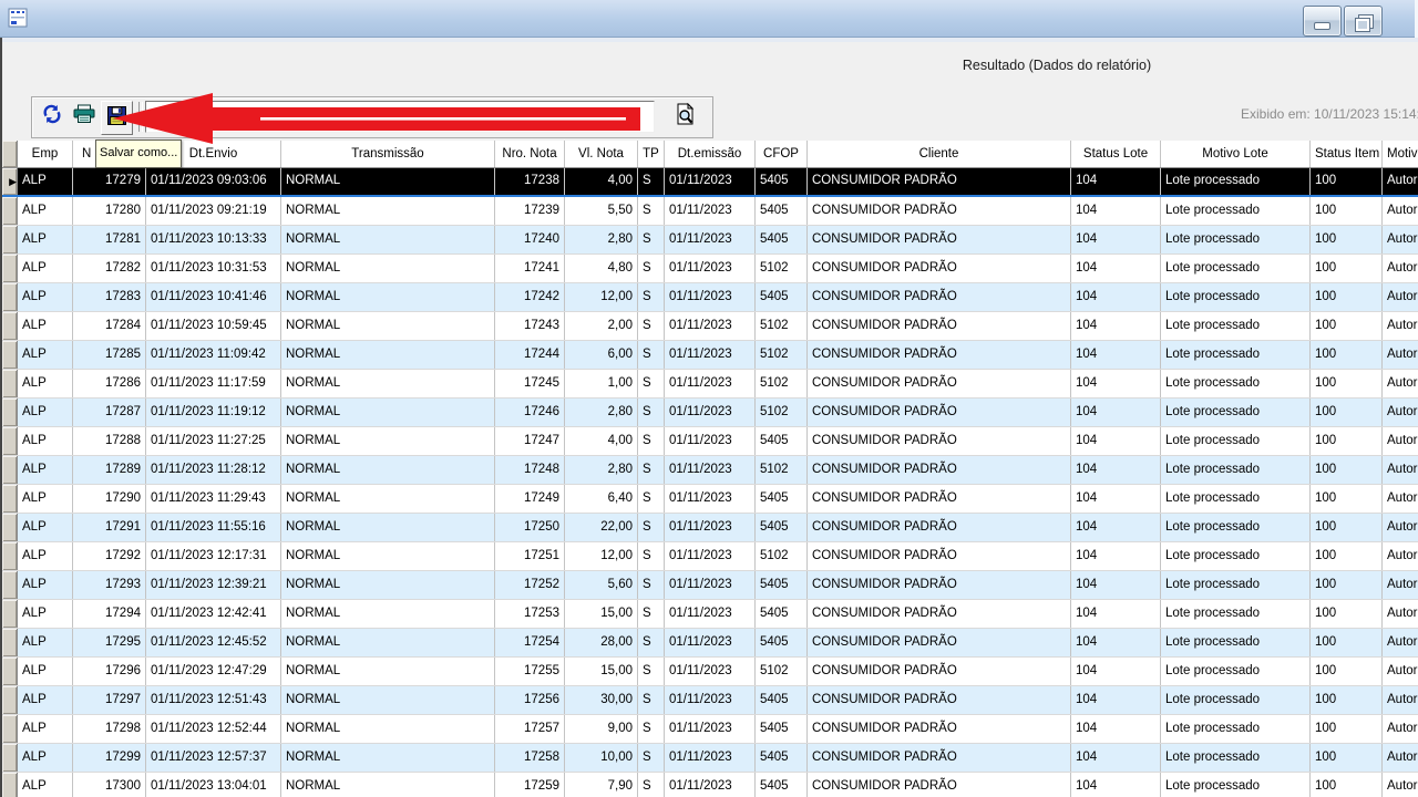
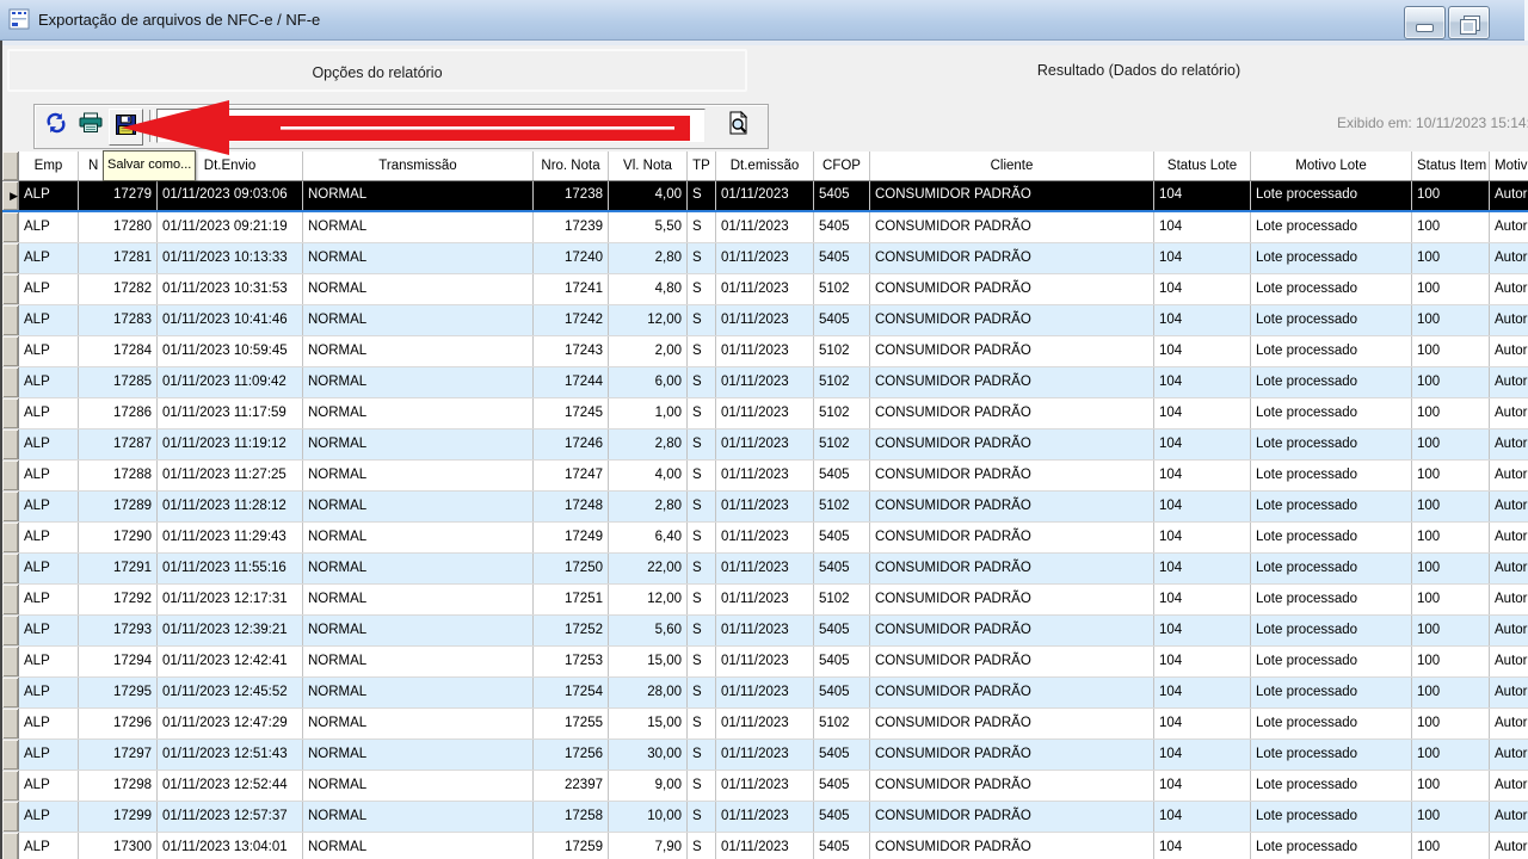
+ Exportação de arquivos de NFC-e / NF-e
+ Opções do relatório
  Resultado (Dados do relatório)
  Exibido em: 10/11/2023 15:14
  Salvar como...
  Emp
  N
  Dt.Envio
  Transmissão
  Nro. Nota
  Vl. Nota
  TP
  Dt.emissão
  CFOP
  Cliente
  Status Lote
  Motivo Lote
  Status Item
  Motiv
  ▶
  ALP
  17279
  01/11/2023 09:03:06
  NORMAL
  17238
  4,00
  S
  01/11/2023
  5405
  CONSUMIDOR PADRÃO
  104
  Lote processado
  100
  Autor
  ALP
  17280
  01/11/2023 09:21:19
  NORMAL
  17239
  5,50
  S
  01/11/2023
  5405
  CONSUMIDOR PADRÃO
  104
  Lote processado
  100
  Autor
  ALP
  17281
  01/11/2023 10:13:33
  NORMAL
  17240
  2,80
  S
  01/11/2023
  5405
  CONSUMIDOR PADRÃO
  104
  Lote processado
  100
  Autor
  ALP
  17282
  01/11/2023 10:31:53
  NORMAL
  17241
  4,80
  S
  01/11/2023
  5102
  CONSUMIDOR PADRÃO
  104
  Lote processado
  100
  Autor
  ALP
  17283
  01/11/2023 10:41:46
  NORMAL
  17242
  12,00
  S
  01/11/2023
  5405
  CONSUMIDOR PADRÃO
  104
  Lote processado
  100
  Autor
  ALP
  17284
  01/11/2023 10:59:45
  NORMAL
  17243
  2,00
  S
  01/11/2023
  5102
  CONSUMIDOR PADRÃO
  104
  Lote processado
  100
  Autor
  ALP
  17285
  01/11/2023 11:09:42
  NORMAL
  17244
  6,00
  S
  01/11/2023
  5102
  CONSUMIDOR PADRÃO
  104
  Lote processado
  100
  Autor
  ALP
  17286
  01/11/2023 11:17:59
  NORMAL
  17245
  1,00
  S
  01/11/2023
  5102
  CONSUMIDOR PADRÃO
  104
  Lote processado
  100
  Autor
  ALP
  17287
  01/11/2023 11:19:12
  NORMAL
  17246
  2,80
  S
  01/11/2023
  5102
  CONSUMIDOR PADRÃO
  104
  Lote processado
  100
  Autor
  ALP
  17288
  01/11/2023 11:27:25
  NORMAL
  17247
  4,00
  S
  01/11/2023
  5405
  CONSUMIDOR PADRÃO
  104
  Lote processado
  100
  Autor
  ALP
  17289
  01/11/2023 11:28:12
  NORMAL
  17248
  2,80
  S
  01/11/2023
  5102
  CONSUMIDOR PADRÃO
  104
  Lote processado
  100
  Autor
  ALP
  17290
  01/11/2023 11:29:43
  NORMAL
  17249
  6,40
  S
  01/11/2023
  5405
  CONSUMIDOR PADRÃO
  104
  Lote processado
  100
  Autor
  ALP
  17291
  01/11/2023 11:55:16
  NORMAL
  17250
  22,00
  S
  01/11/2023
  5405
  CONSUMIDOR PADRÃO
  104
  Lote processado
  100
  Autor
  ALP
  17292
  01/11/2023 12:17:31
  NORMAL
  17251
  12,00
  S
  01/11/2023
  5102
  CONSUMIDOR PADRÃO
  104
  Lote processado
  100
  Autor
  ALP
  17293
  01/11/2023 12:39:21
  NORMAL
  17252
  5,60
  S
  01/11/2023
  5405
  CONSUMIDOR PADRÃO
  104
  Lote processado
  100
  Autor
  ALP
  17294
  01/11/2023 12:42:41
  NORMAL
  17253
  15,00
  S
  01/11/2023
  5405
  CONSUMIDOR PADRÃO
  104
  Lote processado
  100
  Autor
  ALP
  17295
  01/11/2023 12:45:52
  NORMAL
  17254
  28,00
  S
  01/11/2023
  5405
  CONSUMIDOR PADRÃO
  104
  Lote processado
  100
  Autor
  ALP
  17296
  01/11/2023 12:47:29
  NORMAL
  17255
  15,00
  S
  01/11/2023
  5102
  CONSUMIDOR PADRÃO
  104
  Lote processado
  100
  Autor
  ALP
  17297
  01/11/2023 12:51:43
  NORMAL
  17256
  30,00
  S
  01/11/2023
  5405
  CONSUMIDOR PADRÃO
  104
  Lote processado
  100
  Autor
  ALP
  17298
  01/11/2023 12:52:44
  NORMAL
- 17257
+ 22397
  9,00
  S
  01/11/2023
  5405
  CONSUMIDOR PADRÃO
  104
  Lote processado
  100
  Autor
  ALP
  17299
  01/11/2023 12:57:37
  NORMAL
  17258
  10,00
  S
  01/11/2023
  5405
  CONSUMIDOR PADRÃO
  104
  Lote processado
  100
  Autor
  ALP
  17300
  01/11/2023 13:04:01
  NORMAL
  17259
  7,90
  S
  01/11/2023
  5405
  CONSUMIDOR PADRÃO
  104
  Lote processado
  100
  Autor
